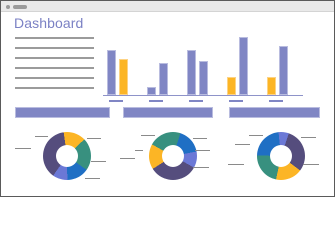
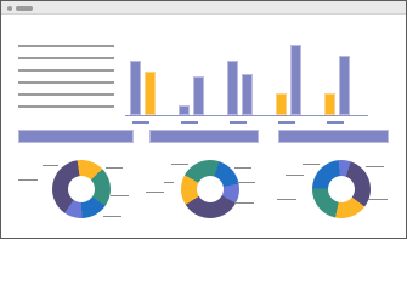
- Dashboard
